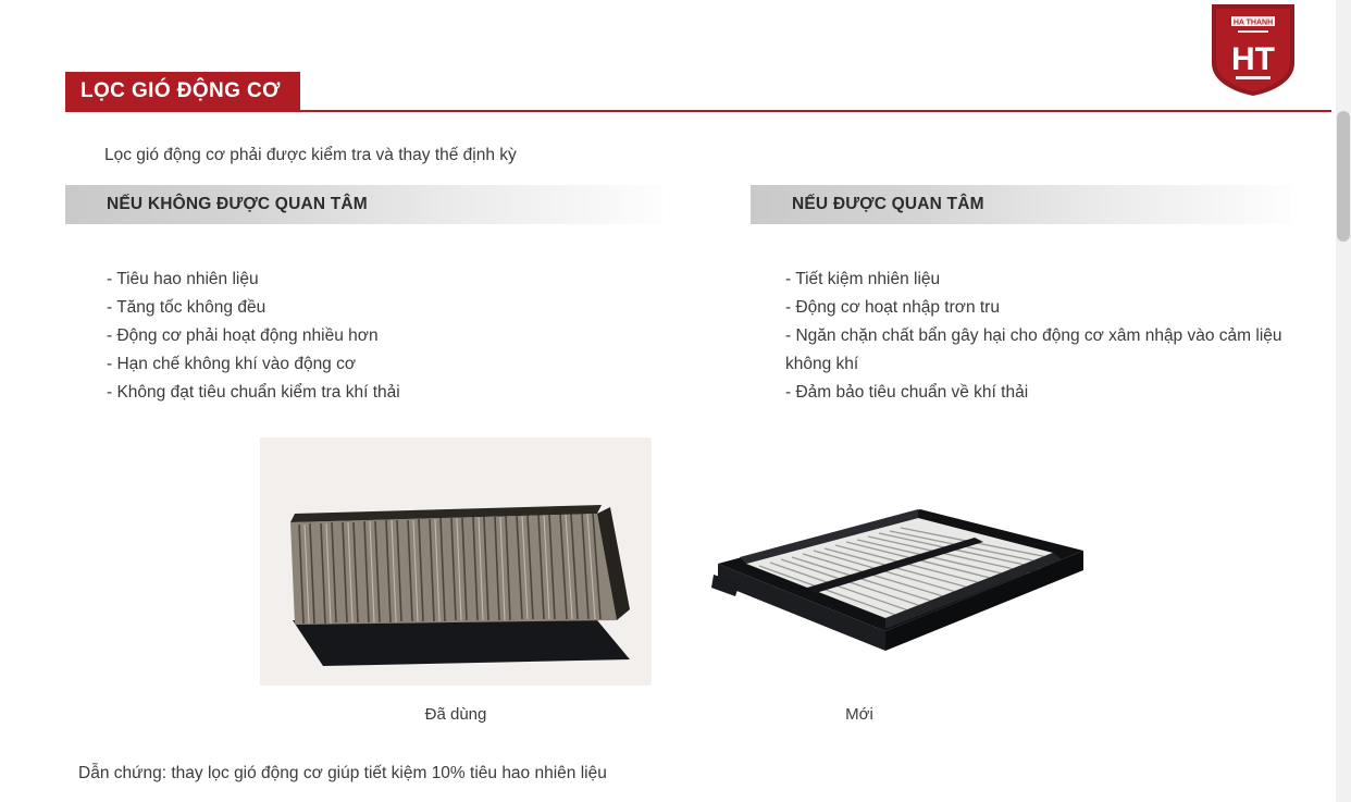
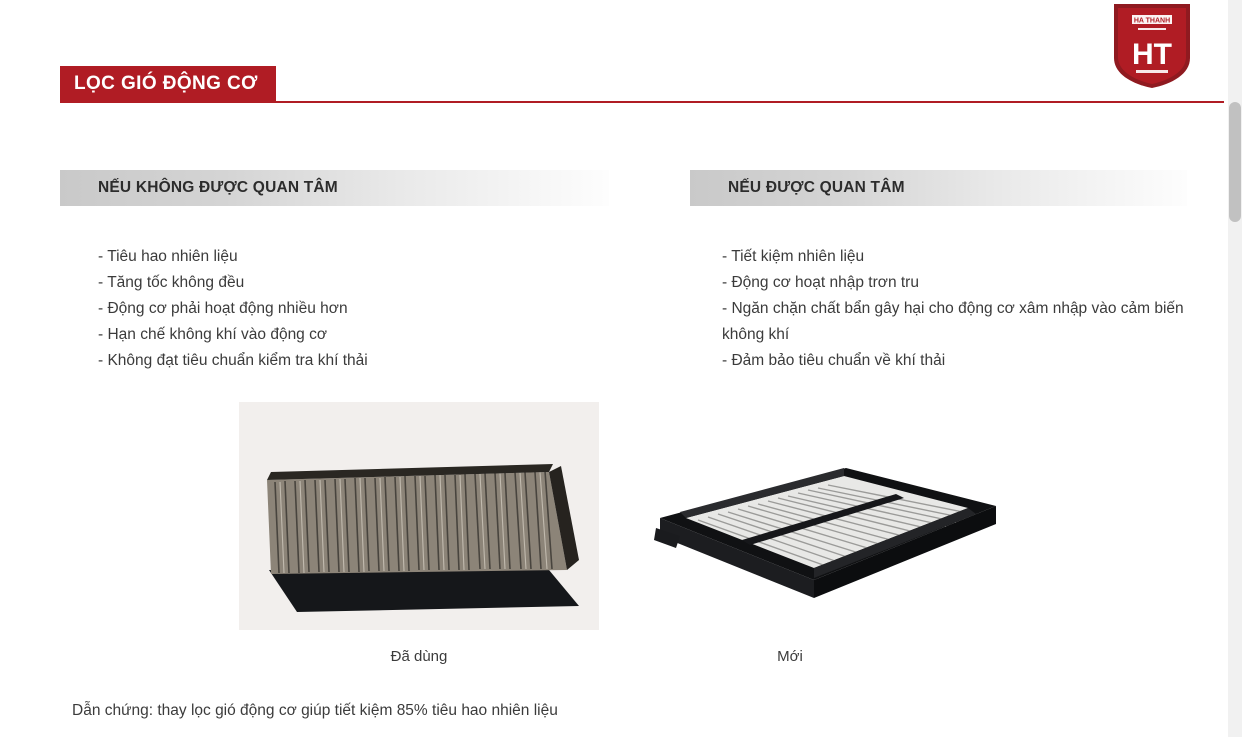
  HT
  LỌC GIÓ ĐỘNG CƠ
- Lọc gió động cơ phải được kiểm tra và thay thế định kỳ
  NẾU KHÔNG ĐƯỢC QUAN TÂM
  - Tiêu hao nhiên liệu
  - Tăng tốc không đều
  - Động cơ phải hoạt động nhiều hơn
  - Hạn chế không khí vào động cơ
  - Không đạt tiêu chuẩn kiểm tra khí thải
  NẾU ĐƯỢC QUAN TÂM
  - Tiết kiệm nhiên liệu
  - Động cơ hoạt nhập trơn tru
- - Ngăn chặn chất bẩn gây hại cho động cơ xâm nhập vào cảm liệu không khí
+ - Ngăn chặn chất bẩn gây hại cho động cơ xâm nhập vào cảm biến không khí
  - Đảm bảo tiêu chuẩn về khí thải
  Đã dùng
  Mới
- Dẫn chứng: thay lọc gió động cơ giúp tiết kiệm 10% tiêu hao nhiên liệu
+ Dẫn chứng: thay lọc gió động cơ giúp tiết kiệm 85% tiêu hao nhiên liệu
